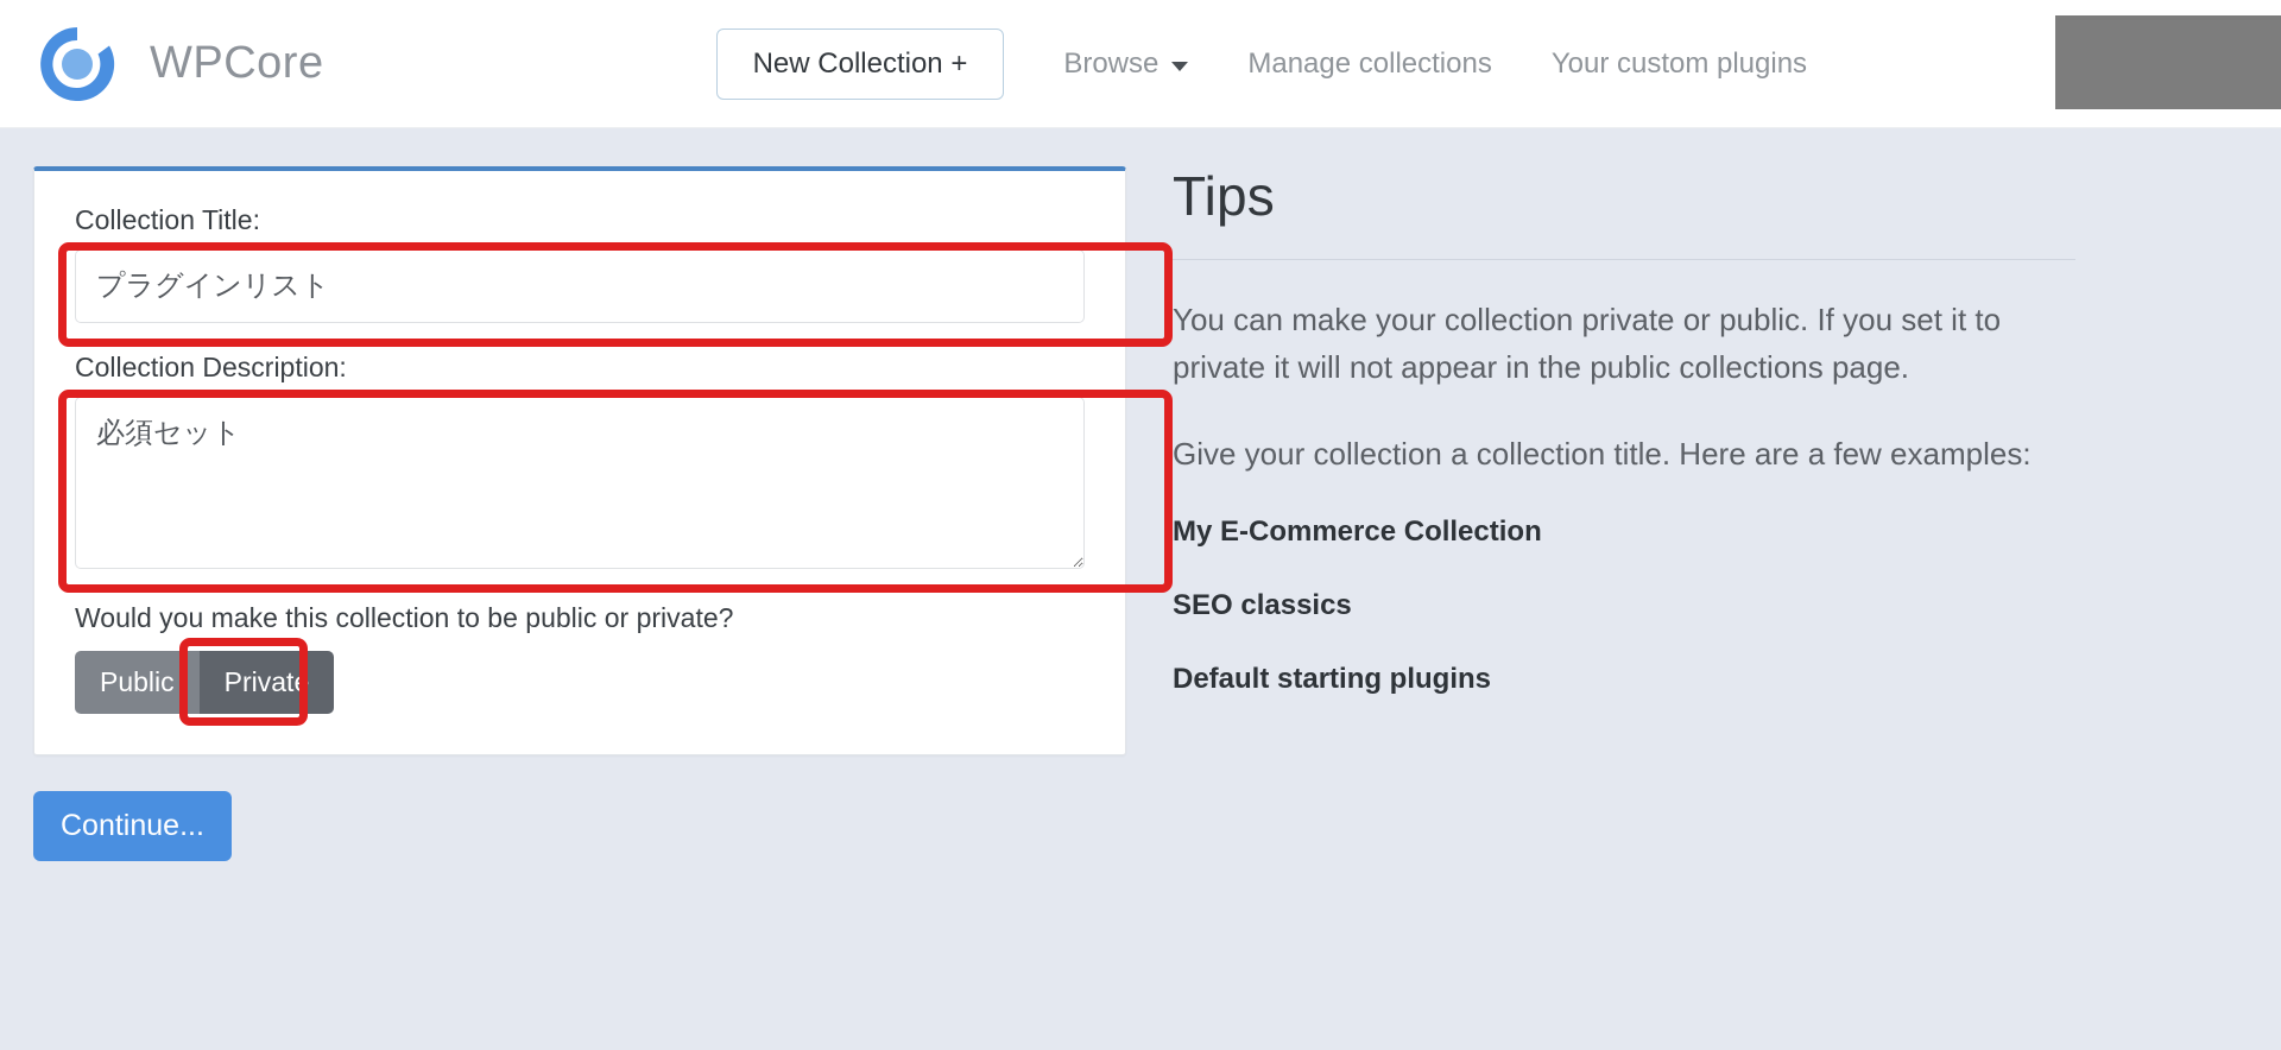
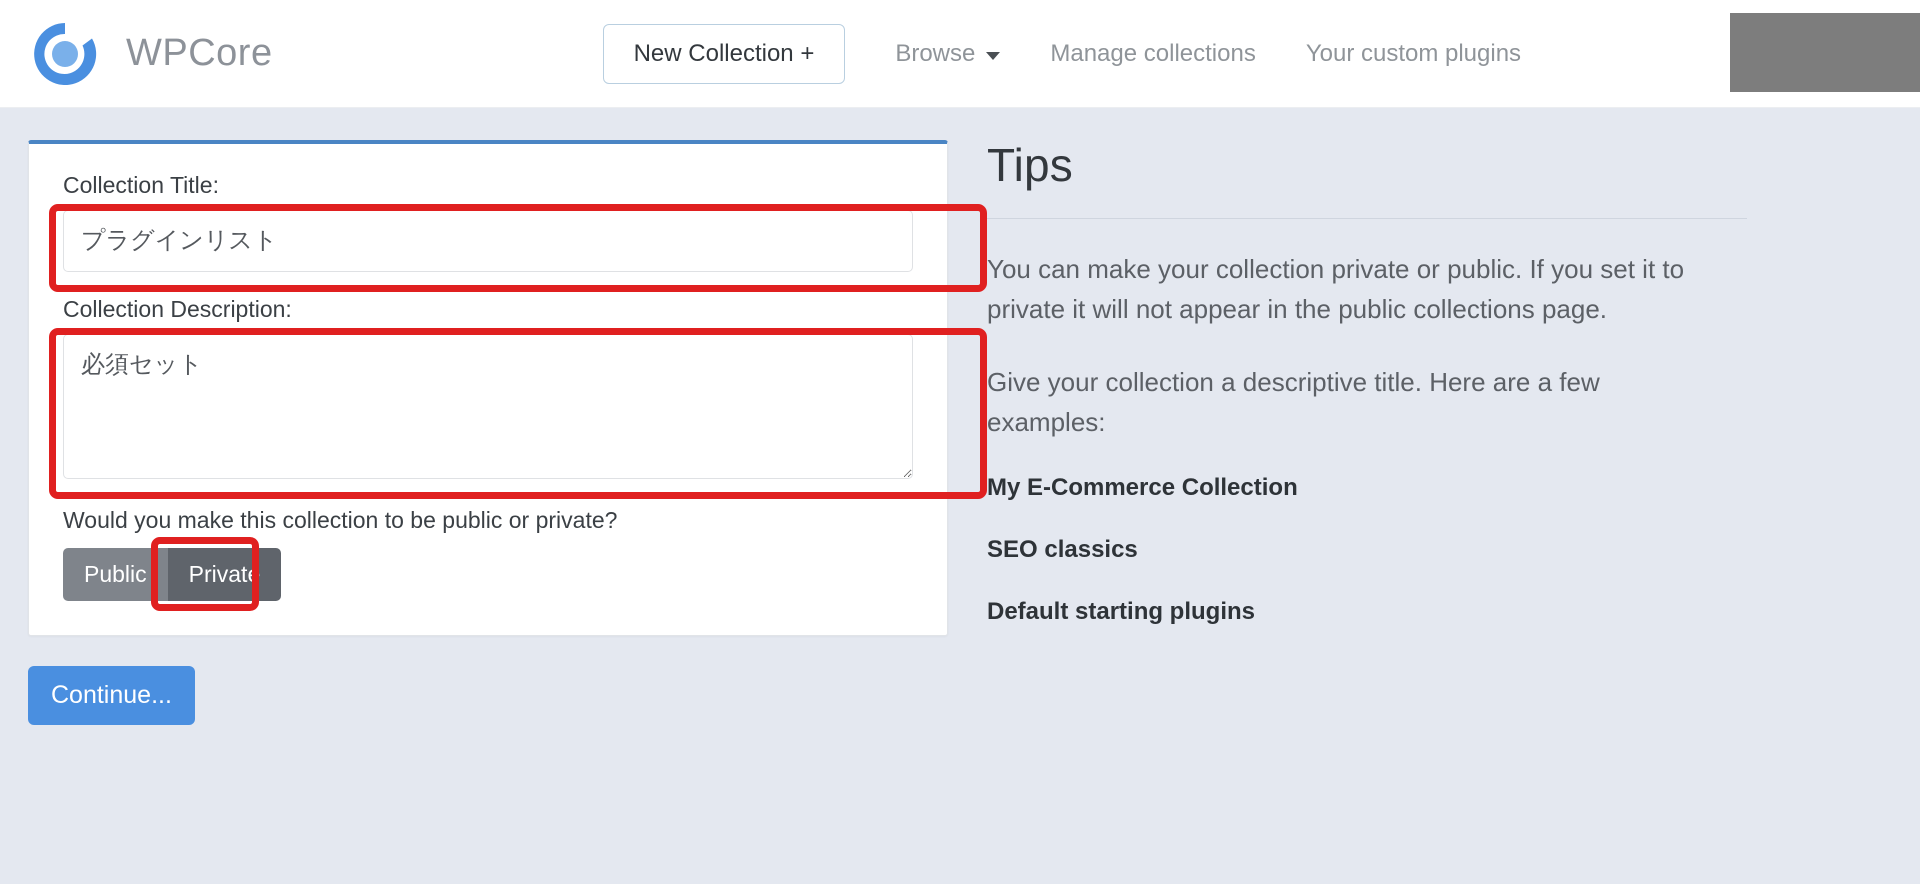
  WPCore
  New Collection +
  Browse
  Manage collections
  Your custom plugins
  Collection Title:
  プラグインリスト
  Collection Description:
  必須セット
  Would you make this collection to be public or private?
  Public
  Private
  Continue...
  Tips
  You can make your collection private or public. If you set it to private it will not appear in the public collections page.
- Give your collection a collection title. Here are a few examples:
+ Give your collection a descriptive title. Here are a few examples:
  My E-Commerce Collection
  SEO classics
  Default starting plugins
